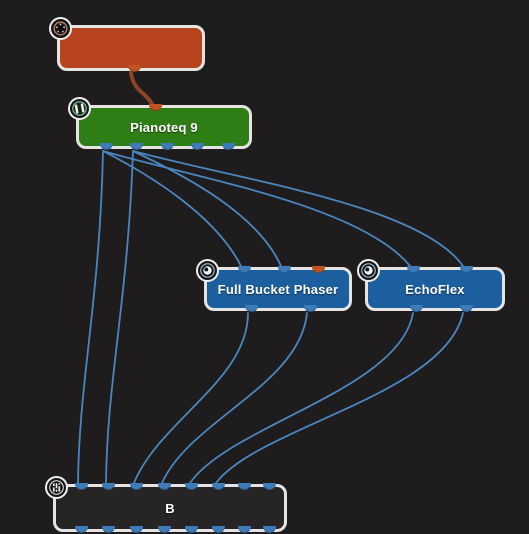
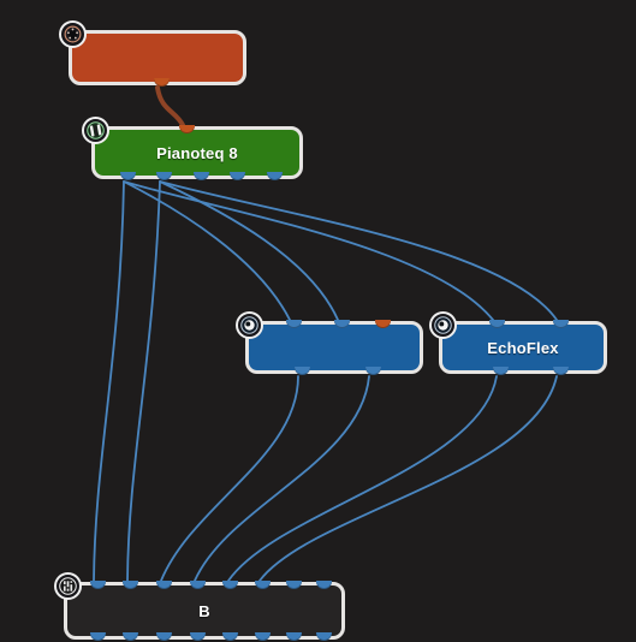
- Pianoteq 9
+ Pianoteq 8
- Full Bucket Phaser
  EchoFlex
  B
